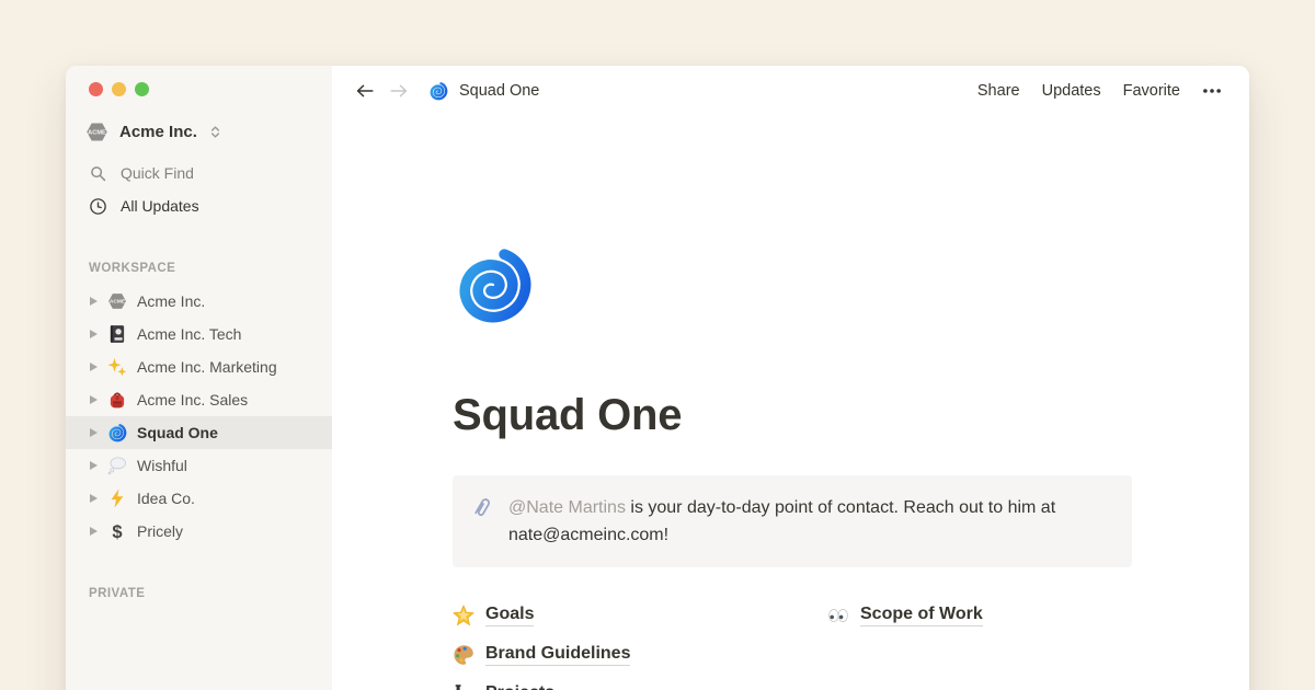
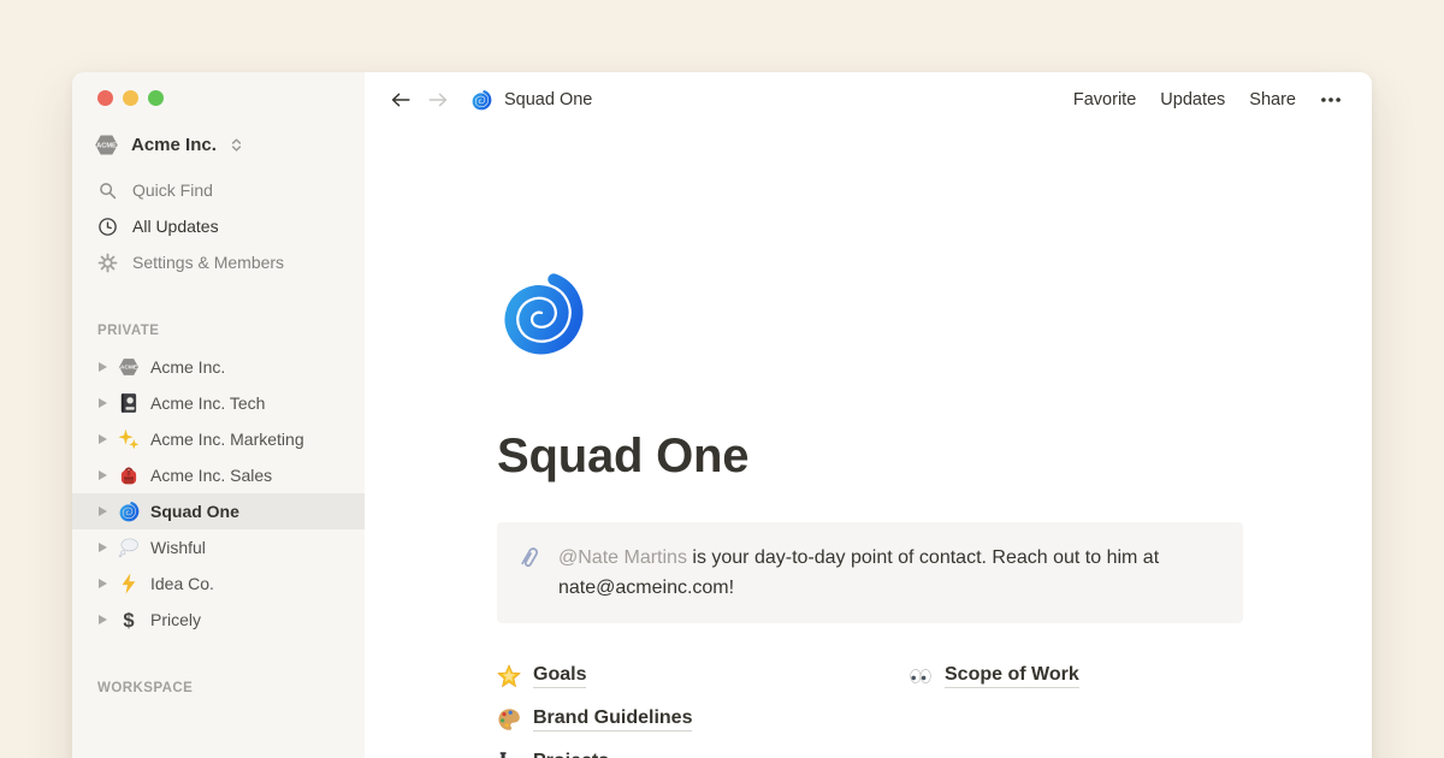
  Acme Inc.
  Quick Find
  All Updates
+ Settings & Members
- WORKSPACE
+ PRIVATE
  Acme Inc.
  Acme Inc. Tech
  Acme Inc. Marketing
  Acme Inc. Sales
  Squad One
  Wishful
  Idea Co.
  $
  Pricely
- PRIVATE
+ WORKSPACE
  Squad One
- Share
+ Favorite
  Updates
- Favorite
+ Share
  Squad One
  @Nate Martins is your day-to-day point of contact. Reach out to him at nate@acmeinc.com!
  Goals
  Brand Guidelines
  Scope of Work
